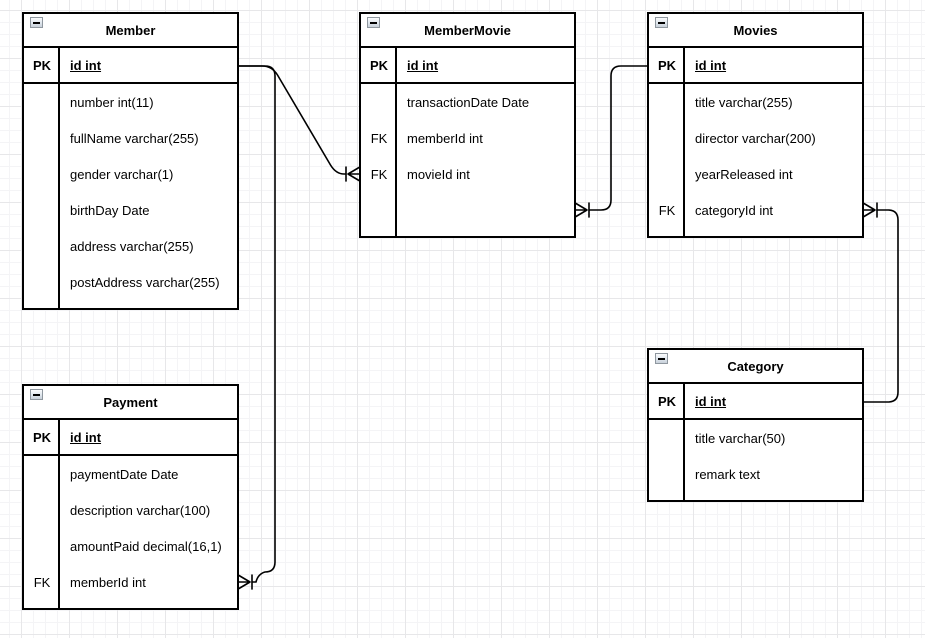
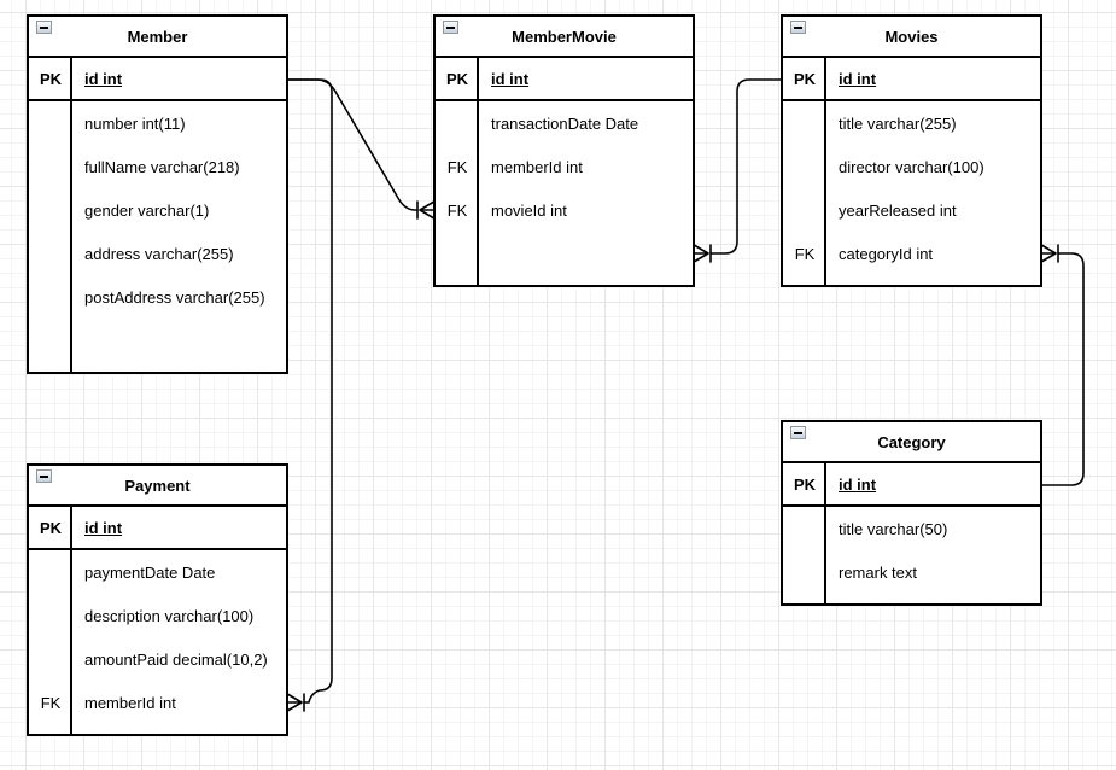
  Member
  PK
  id int
  number int(11)
- fullName varchar(255)
+ fullName varchar(218)
  gender varchar(1)
- birthDay Date
  address varchar(255)
  postAddress varchar(255)
  MemberMovie
  PK
  id int
  transactionDate Date
  FK
  memberId int
  FK
  movieId int
  Movies
  PK
  id int
  title varchar(255)
- director varchar(200)
+ director varchar(100)
  yearReleased int
  FK
  categoryId int
  Category
  PK
  id int
  title varchar(50)
  remark text
  Payment
  PK
  id int
  paymentDate Date
  description varchar(100)
- amountPaid decimal(16,1)
+ amountPaid decimal(10,2)
  FK
  memberId int
